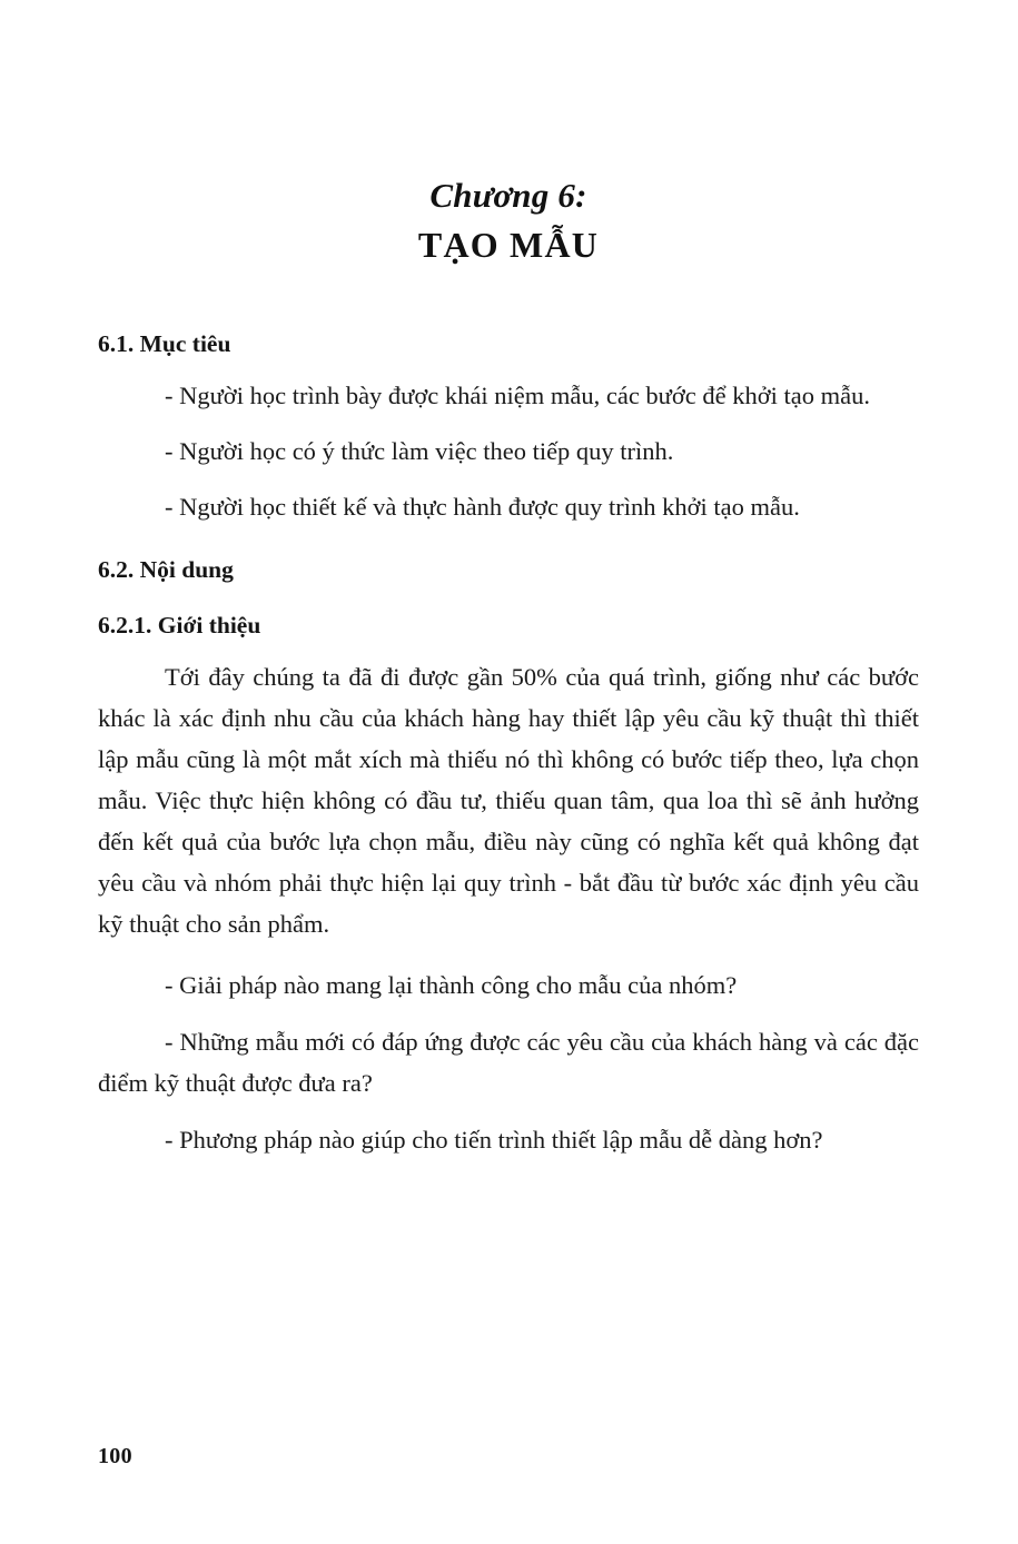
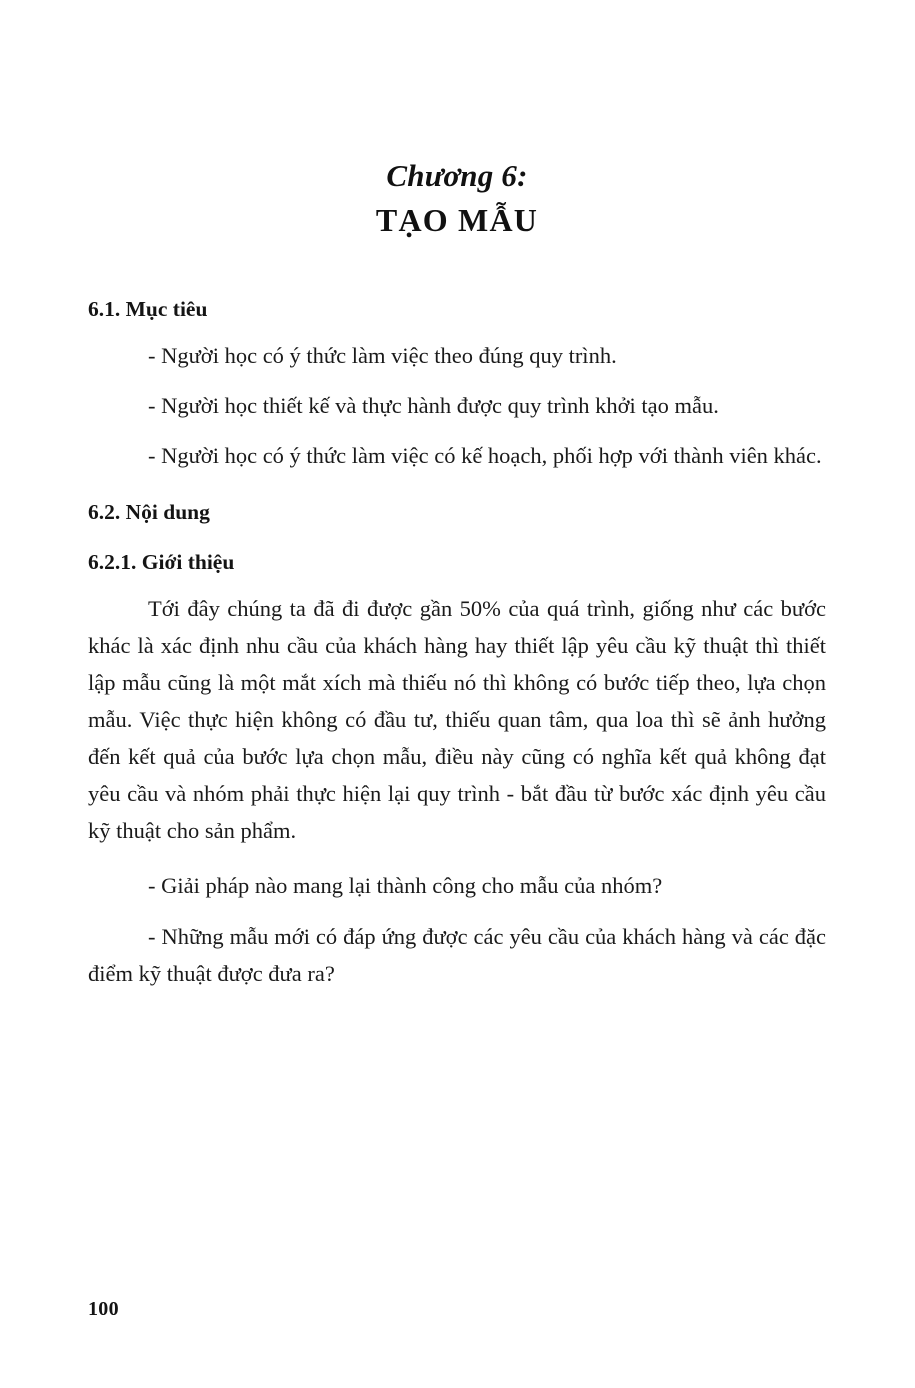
  Chương 6:
  TẠO MẪU
  6.1. Mục tiêu
- - Người học trình bày được khái niệm mẫu, các bước để khởi tạo mẫu.
- - Người học có ý thức làm việc theo tiếp quy trình.
+ - Người học có ý thức làm việc theo đúng quy trình.
  - Người học thiết kế và thực hành được quy trình khởi tạo mẫu.
+ - Người học có ý thức làm việc có kế hoạch, phối hợp với thành viên khác.
  6.2. Nội dung
  6.2.1. Giới thiệu
  Tới đây chúng ta đã đi được gần 50% của quá trình, giống như các bước khác là xác định nhu cầu của khách hàng hay thiết lập yêu cầu kỹ thuật thì thiết lập mẫu cũng là một mắt xích mà thiếu nó thì không có bước tiếp theo, lựa chọn mẫu. Việc thực hiện không có đầu tư, thiếu quan tâm, qua loa thì sẽ ảnh hưởng đến kết quả của bước lựa chọn mẫu, điều này cũng có nghĩa kết quả không đạt yêu cầu và nhóm phải thực hiện lại quy trình - bắt đầu từ bước xác định yêu cầu kỹ thuật cho sản phẩm.
  - Giải pháp nào mang lại thành công cho mẫu của nhóm?
  - Những mẫu mới có đáp ứng được các yêu cầu của khách hàng và các đặc điểm kỹ thuật được đưa ra?
- - Phương pháp nào giúp cho tiến trình thiết lập mẫu dễ dàng hơn?
  100
